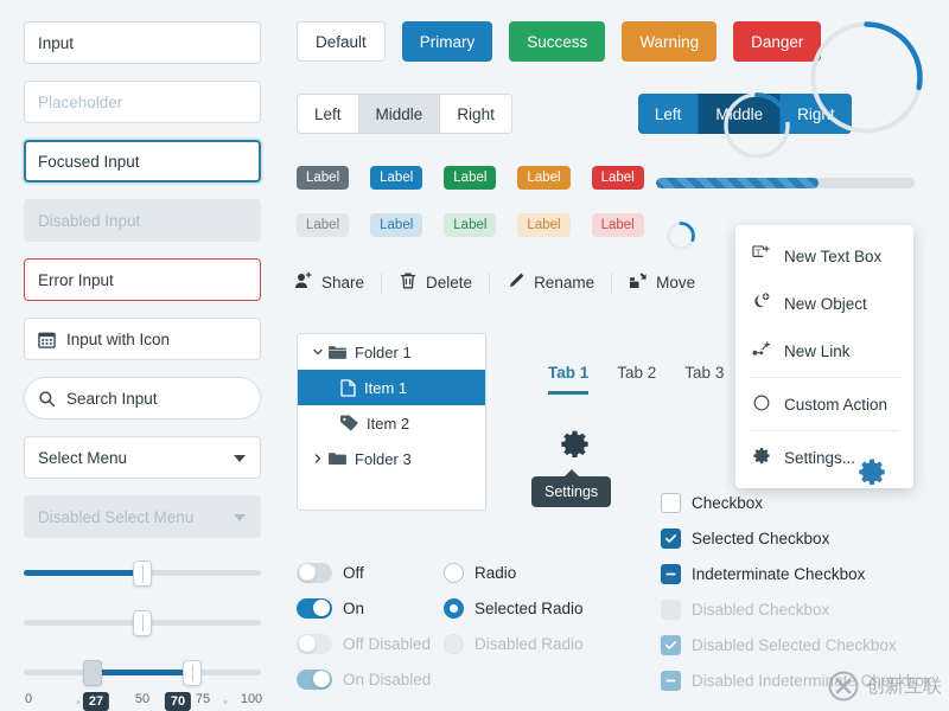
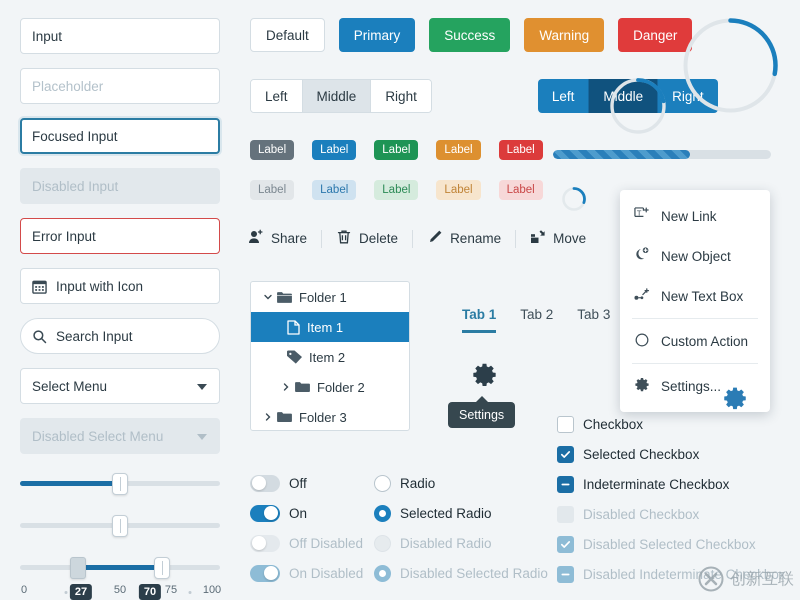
  Input
  Placeholder
  Focused Input
  Disabled Input
  Error Input
  Input with Icon
  Search Input
  Select Menu
  Disabled Select Menu
  0
  50
  75
  100
  27
  70
  Default
  Primary
  Success
  Warning
  Danger
  Left
  Middle
  Right
  Left
  Middle
  Rigt
  Label
  Label
  Label
  Label
  Label
  Label
  Label
  Label
  Label
  Label
  Share
  Delete
  Rename
  Move
  Folder 1
  Item 1
  Item 2
+ Folder 2
  Folder 3
  Tab 1
  Tab 2
  Tab 3
  Settings
  T
- New Text Box
+ New Link
  New Object
- New Link
+ New Text Box
  Custom Action
  Settings...
  Checkbox
  Selected Checkbox
  Indeterminate Checkbox
  Disabled Checkbox
  Disabled Selected Checkbox
  Disabled Indeterminate Checkbox
  Off
  On
  Off Disabled
  On Disabled
  Radio
  Selected Radio
  Disabled Radio
+ Disabled Selected Radio
  创新互联
